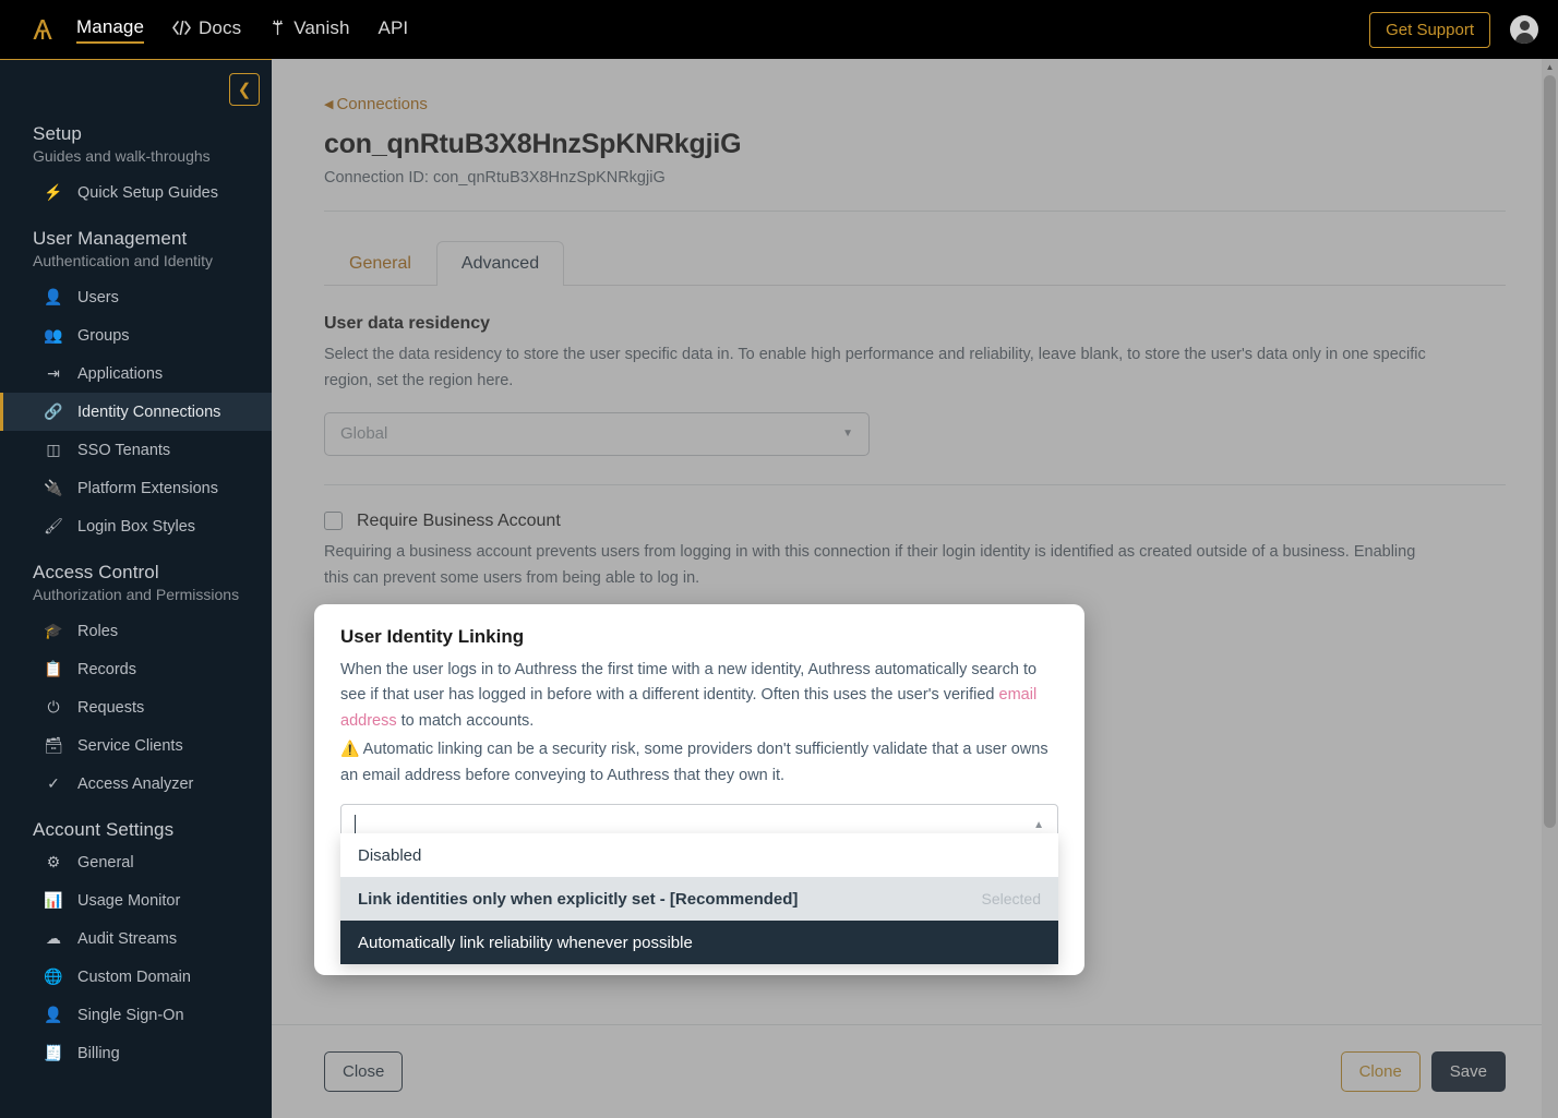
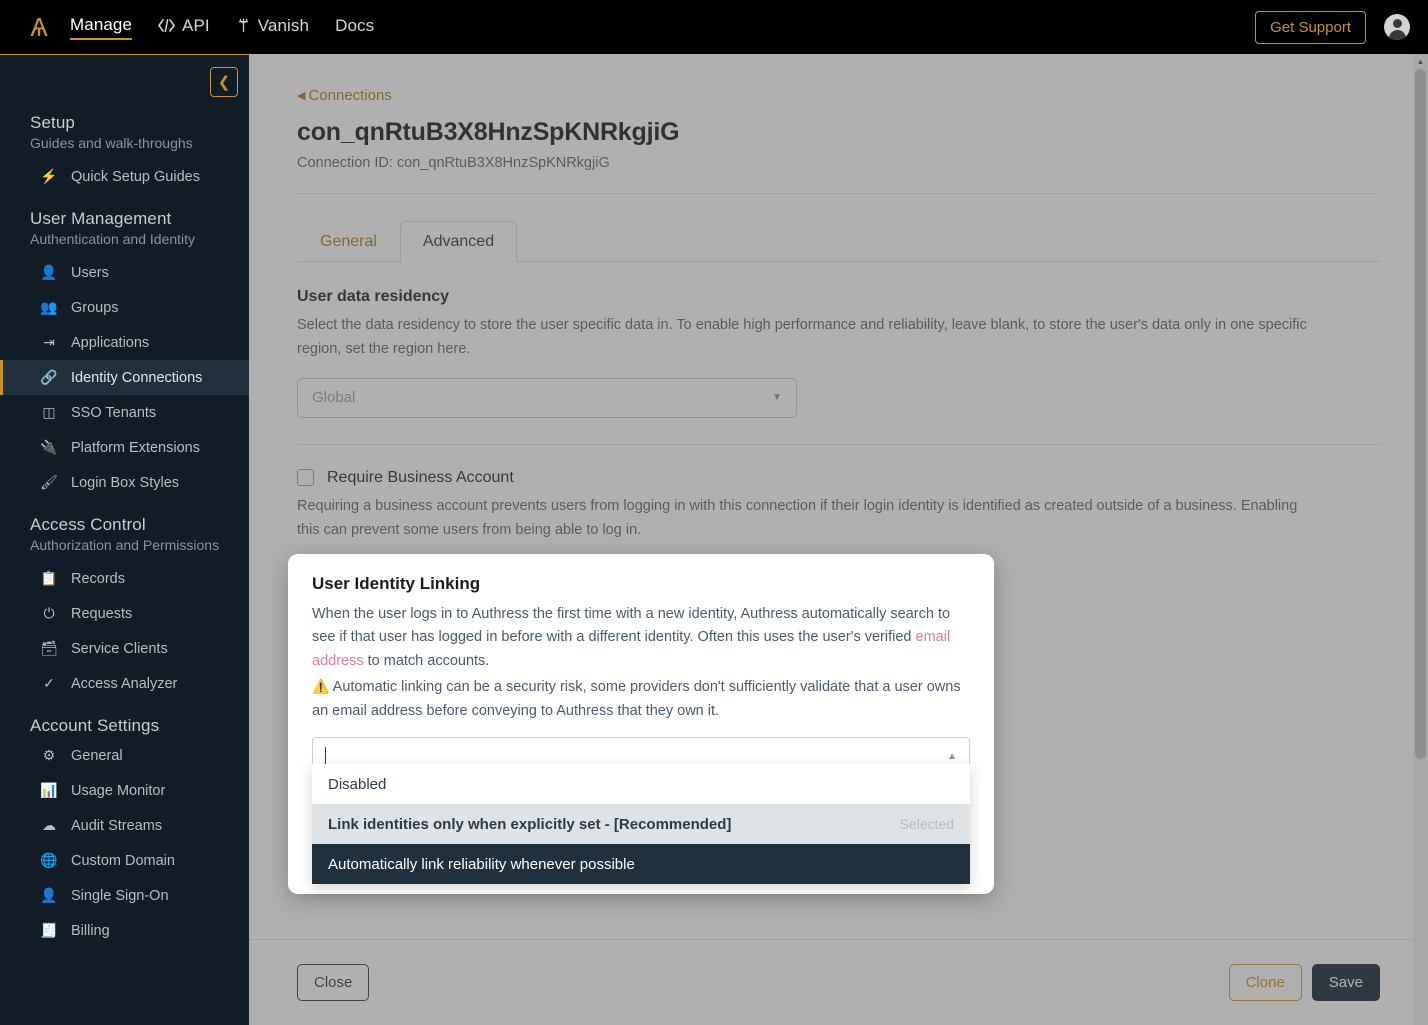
  Ѧ
  Manage
- Docs
+ API
  Vanish
- API
+ Docs
  Get Support
  ❮
  Setup
  Guides and walk-throughs
  ⚡
  Quick Setup Guides
  User Management
  Authentication and Identity
  👤
  Users
  👥
  Groups
  ⇥
  Applications
  🔗
  Identity Connections
  ◫
  SSO Tenants
  🔌
  Platform Extensions
  🖌
  Login Box Styles
  Access Control
  Authorization and Permissions
- 🎓
- Roles
  📋
  Records
  ⏻
  Requests
  🗃
  Service Clients
  ✓
  Access Analyzer
  Account Settings
  ⚙
  General
  📊
  Usage Monitor
  ☁
  Audit Streams
  🌐
  Custom Domain
  👤
  Single Sign-On
  🧾
  Billing
  ◀
  Connections
  con_qnRtuB3X8HnzSpKNRkgjiG
  Connection ID: con_qnRtuB3X8HnzSpKNRkgjiG
  General
  Advanced
  User data residency
  Select the data residency to store the user specific data in. To enable high performance and reliability, leave blank, to store the user's data only in one specific region, set the region here.
  Global
  ▼
  Require Business Account
  Requiring a business account prevents users from logging in with this connection if their login identity is identified as created outside of a business. Enabling this can prevent some users from being able to log in.
  Close
  Clone
  Save
  ▲
  User Identity Linking
  When the user logs in to Authress the first time with a new identity, Authress automatically search to see if that user has logged in before with a different identity. Often this uses the user's verified email address to match accounts.
  ⚠️ Automatic linking can be a security risk, some providers don't sufficiently validate that a user owns an email address before conveying to Authress that they own it.
  ▲
  Disabled
  Link identities only when explicitly set - [Recommended]
  Selected
  Automatically link reliability whenever possible
